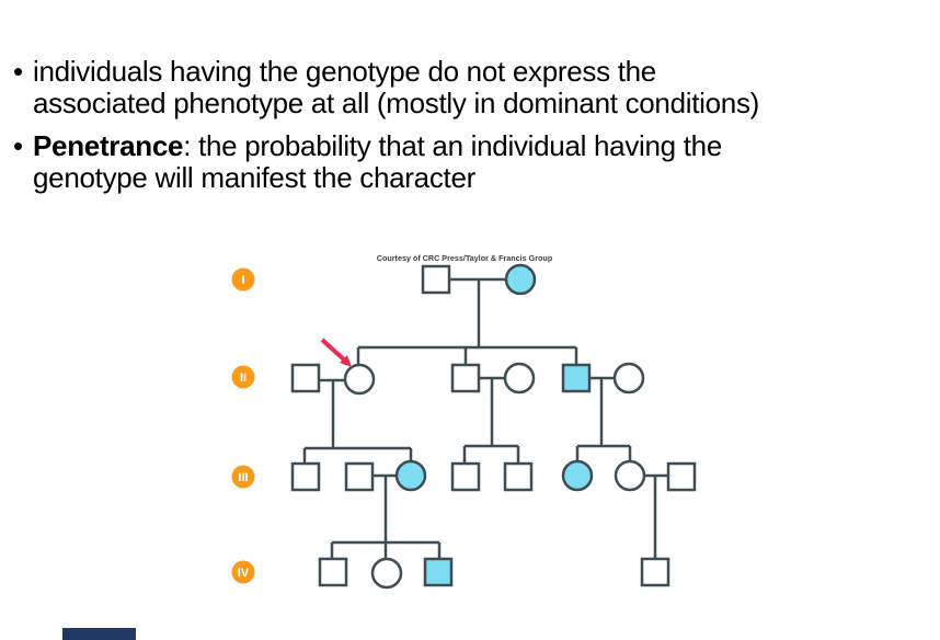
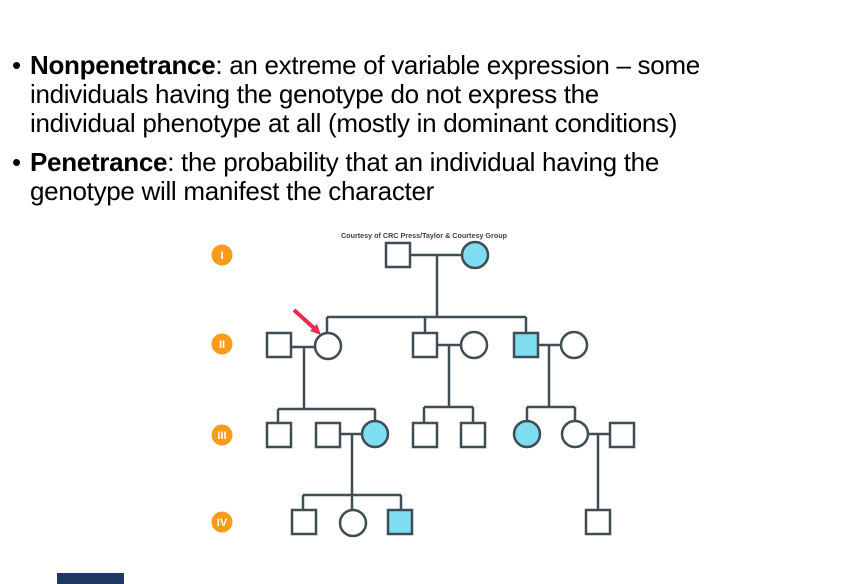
+ Nonpenetrance: an extreme of variable expression – some
  individuals having the genotype do not express the
- associated phenotype at all (mostly in dominant conditions)
+ individual phenotype at all (mostly in dominant conditions)
  Penetrance: the probability that an individual having the
  genotype will manifest the character
- Courtesy of CRC Press/Taylor & Francis Group
+ Courtesy of CRC Press/Taylor & Courtesy Group
  I
  II
  III
  IV
